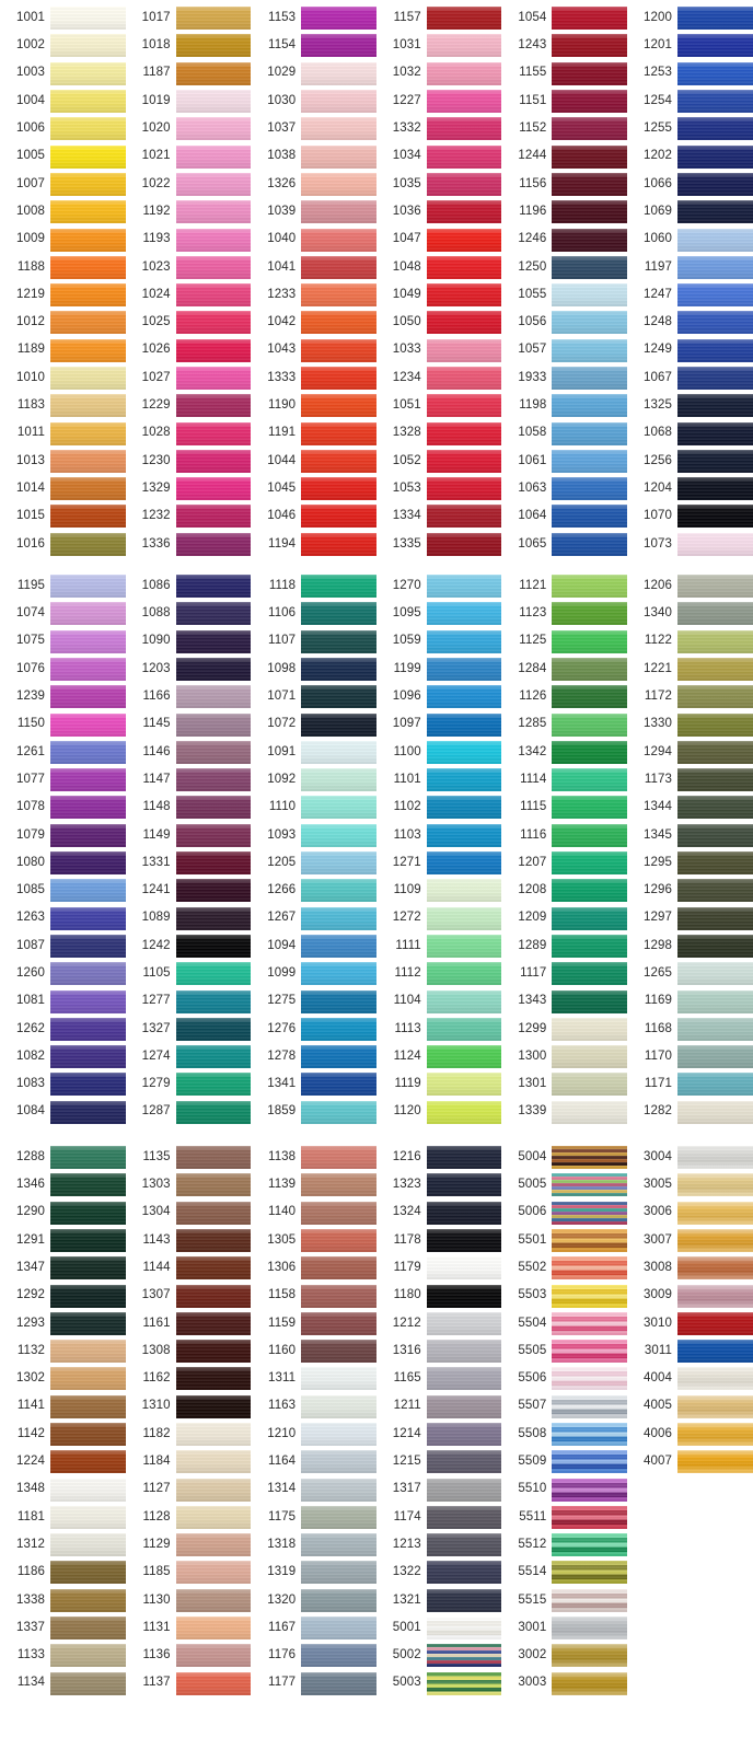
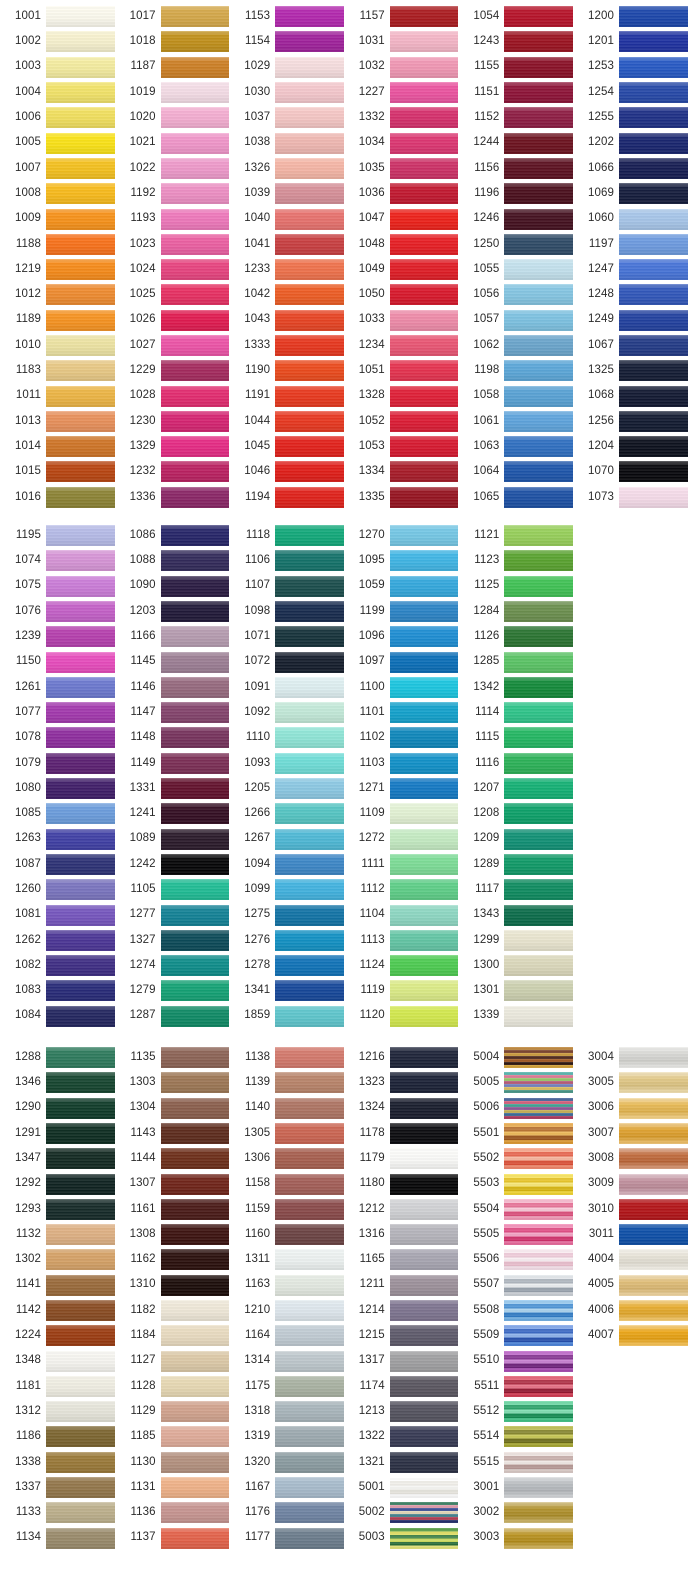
  1001
  1002
  1003
  1004
  1006
  1005
  1007
  1008
  1009
  1188
  1219
  1012
  1189
  1010
  1183
  1011
  1013
  1014
  1015
  1016
  1017
  1018
  1187
  1019
  1020
  1021
  1022
  1192
  1193
  1023
  1024
  1025
  1026
  1027
  1229
  1028
  1230
  1329
  1232
  1336
  1153
  1154
  1029
  1030
  1037
  1038
  1326
  1039
  1040
  1041
  1233
  1042
  1043
  1333
  1190
  1191
  1044
  1045
  1046
  1194
  1157
  1031
  1032
  1227
  1332
  1034
  1035
  1036
  1047
  1048
  1049
  1050
  1033
  1234
  1051
  1328
  1052
  1053
  1334
  1335
  1054
  1243
  1155
  1151
  1152
  1244
  1156
  1196
  1246
  1250
  1055
  1056
  1057
- 1933
+ 1062
  1198
  1058
  1061
  1063
  1064
  1065
  1200
  1201
  1253
  1254
  1255
  1202
  1066
  1069
  1060
  1197
  1247
  1248
  1249
  1067
  1325
  1068
  1256
  1204
  1070
  1073
  1195
  1074
  1075
  1076
  1239
  1150
  1261
  1077
  1078
  1079
  1080
  1085
  1263
  1087
  1260
  1081
  1262
  1082
  1083
  1084
  1086
  1088
  1090
  1203
  1166
  1145
  1146
  1147
  1148
  1149
  1331
  1241
  1089
  1242
  1105
  1277
  1327
  1274
  1279
  1287
  1118
  1106
  1107
  1098
  1071
  1072
  1091
  1092
  1110
  1093
  1205
  1266
  1267
  1094
  1099
  1275
  1276
  1278
  1341
  1859
  1270
  1095
  1059
  1199
  1096
  1097
  1100
  1101
  1102
  1103
  1271
  1109
  1272
  1111
  1112
  1104
  1113
  1124
  1119
  1120
  1121
  1123
  1125
  1284
  1126
  1285
  1342
  1114
  1115
  1116
  1207
  1208
  1209
  1289
  1117
  1343
  1299
  1300
  1301
  1339
- 1206
- 1340
- 1122
- 1221
- 1172
- 1330
- 1294
- 1173
- 1344
- 1345
- 1295
- 1296
- 1297
- 1298
- 1265
- 1169
- 1168
- 1170
- 1171
- 1282
  1288
  1346
  1290
  1291
  1347
  1292
  1293
  1132
  1302
  1141
  1142
  1224
  1348
  1181
  1312
  1186
  1338
  1337
  1133
  1134
  1135
  1303
  1304
  1143
  1144
  1307
  1161
  1308
  1162
  1310
  1182
  1184
  1127
  1128
  1129
  1185
  1130
  1131
  1136
  1137
  1138
  1139
  1140
  1305
  1306
  1158
  1159
  1160
  1311
  1163
  1210
  1164
  1314
  1175
  1318
  1319
  1320
  1167
  1176
  1177
  1216
  1323
  1324
  1178
  1179
  1180
  1212
  1316
  1165
  1211
  1214
  1215
  1317
  1174
  1213
  1322
  1321
  5001
  5002
  5003
  5004
  5005
  5006
  5501
  5502
  5503
  5504
  5505
  5506
  5507
  5508
  5509
  5510
  5511
  5512
  5514
  5515
  3001
  3002
  3003
  3004
  3005
  3006
  3007
  3008
  3009
  3010
  3011
  4004
  4005
  4006
  4007
